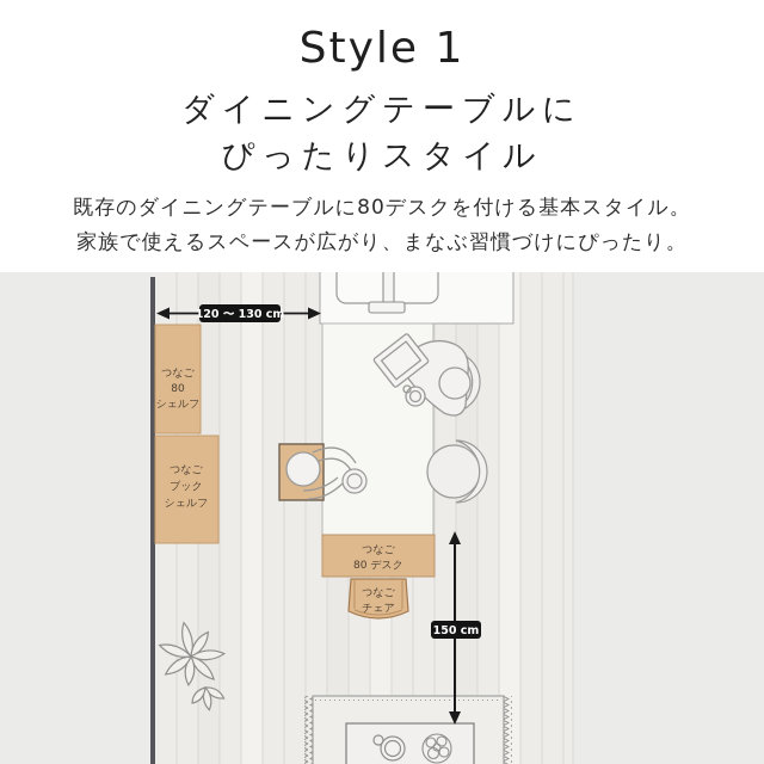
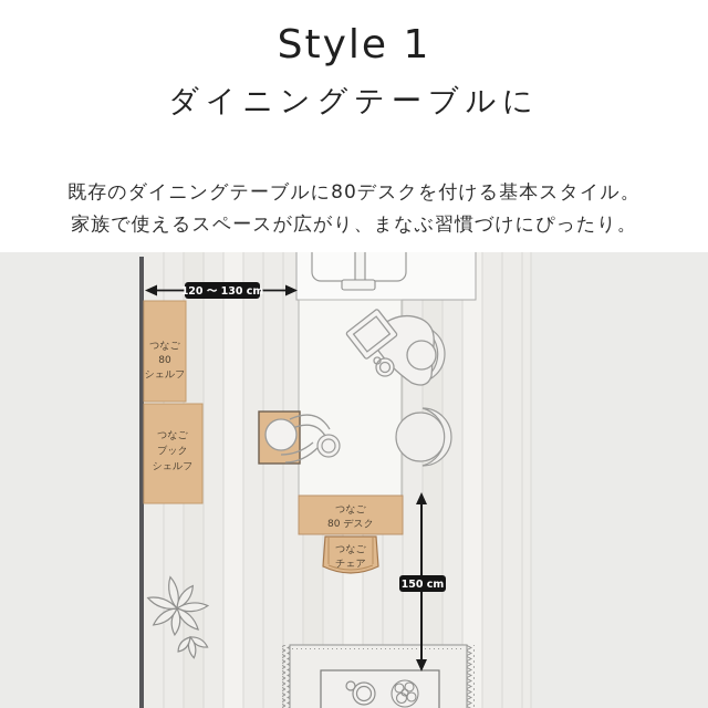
  Style 1
  ダイニングテーブルに
- ぴったりスタイル
  既存のダイニングテーブルに80デスクを付ける基本スタイル。
  家族で使えるスペースが広がり、まなぶ習慣づけにぴったり。
  つなご
  80
  シェルフ
  つなご
  ブック
  シェルフ
  つなご
  80 デスク
  つなご
  チェア
  120 〜 130 cm
  150 cm
